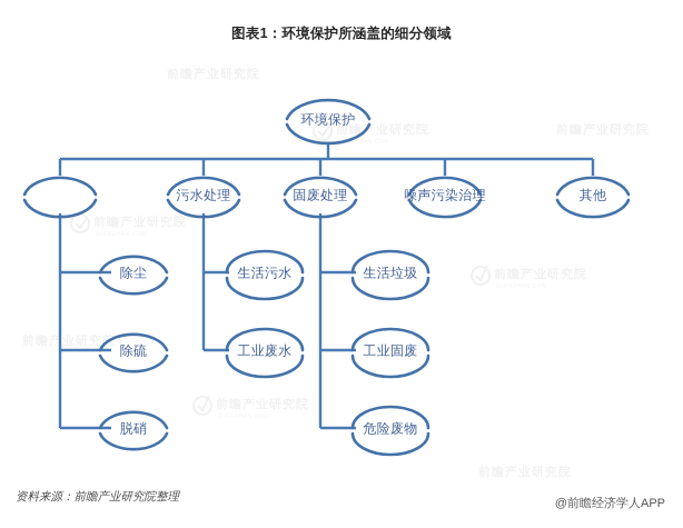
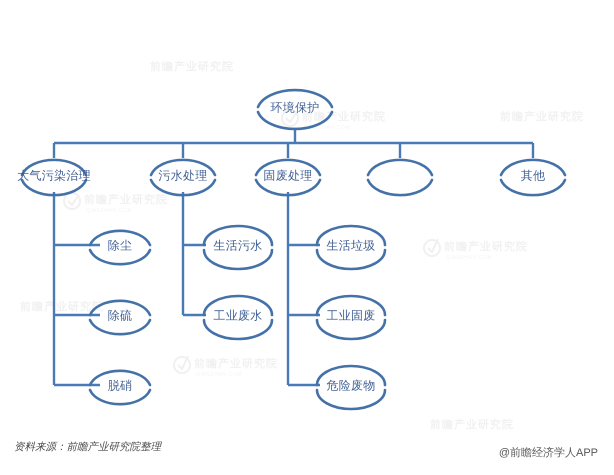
- 图表1：环境保护所涵盖的细分领域
  环境保护
+ 大气污染治理
  污水处理
  固废处理
- 噪声污染治理
  其他
  除尘
  除硫
  脱硝
  生活污水
  工业废水
  生活垃圾
  工业固废
  危险废物
  前瞻产业研究院
  前瞻产业研究院
  前瞻产业研究
  资料来源：前瞻产业研究院整理
  @前瞻经济学人APP
